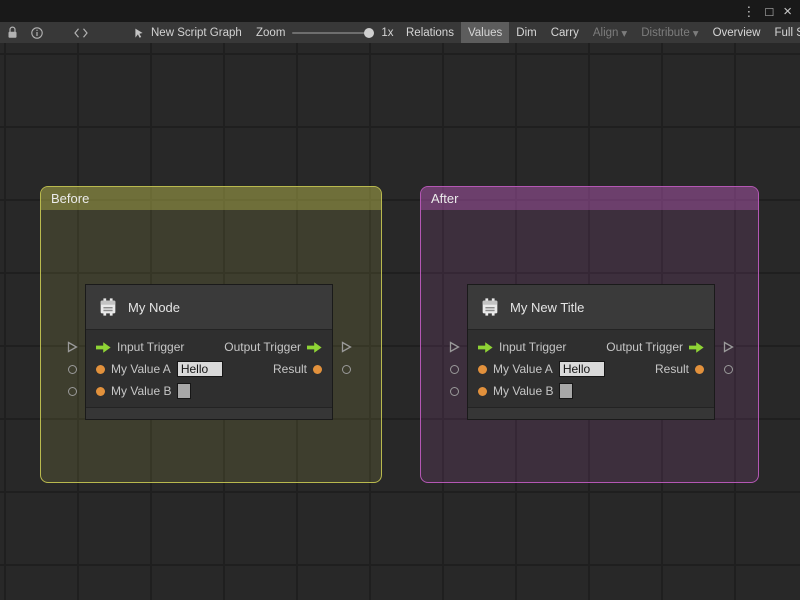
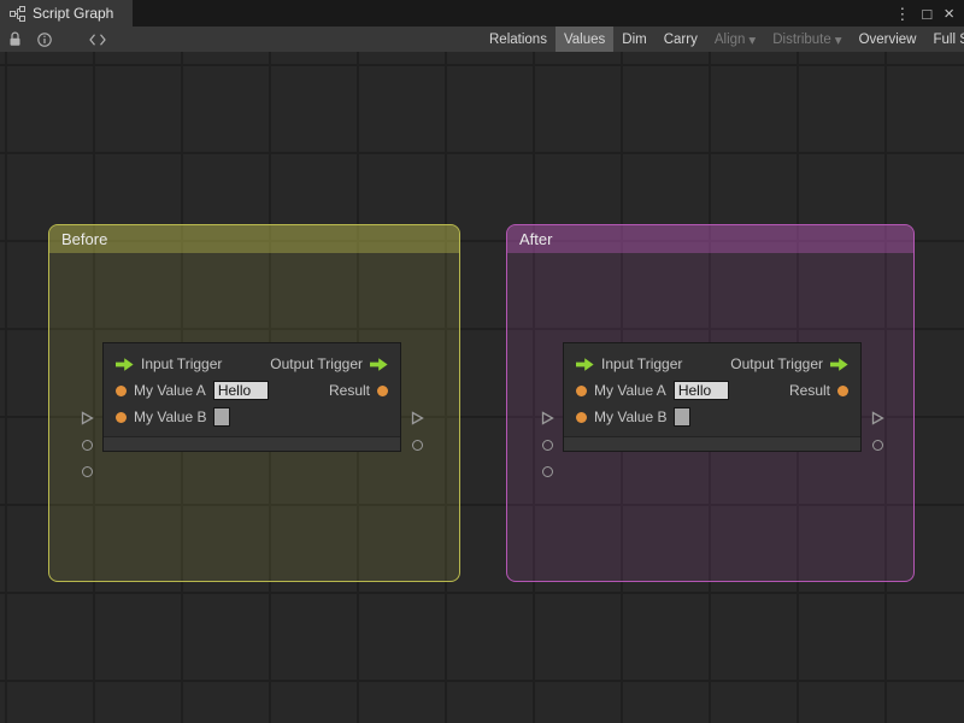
+ Script Graph
  ⋮
  □
  ×
- New Script Graph
- Zoom
- 1x
  Relations
  Values
  Dim
  Carry
  Align
  ▾
  Distribute
  ▾
  Overview
  Before
  After
- My Node
  Input Trigger
  Output Trigger
  My Value A
  Hello
  Result
  My Value B
- My New Title
  Input Trigger
  Output Trigger
  My Value A
  Hello
  Result
  My Value B
